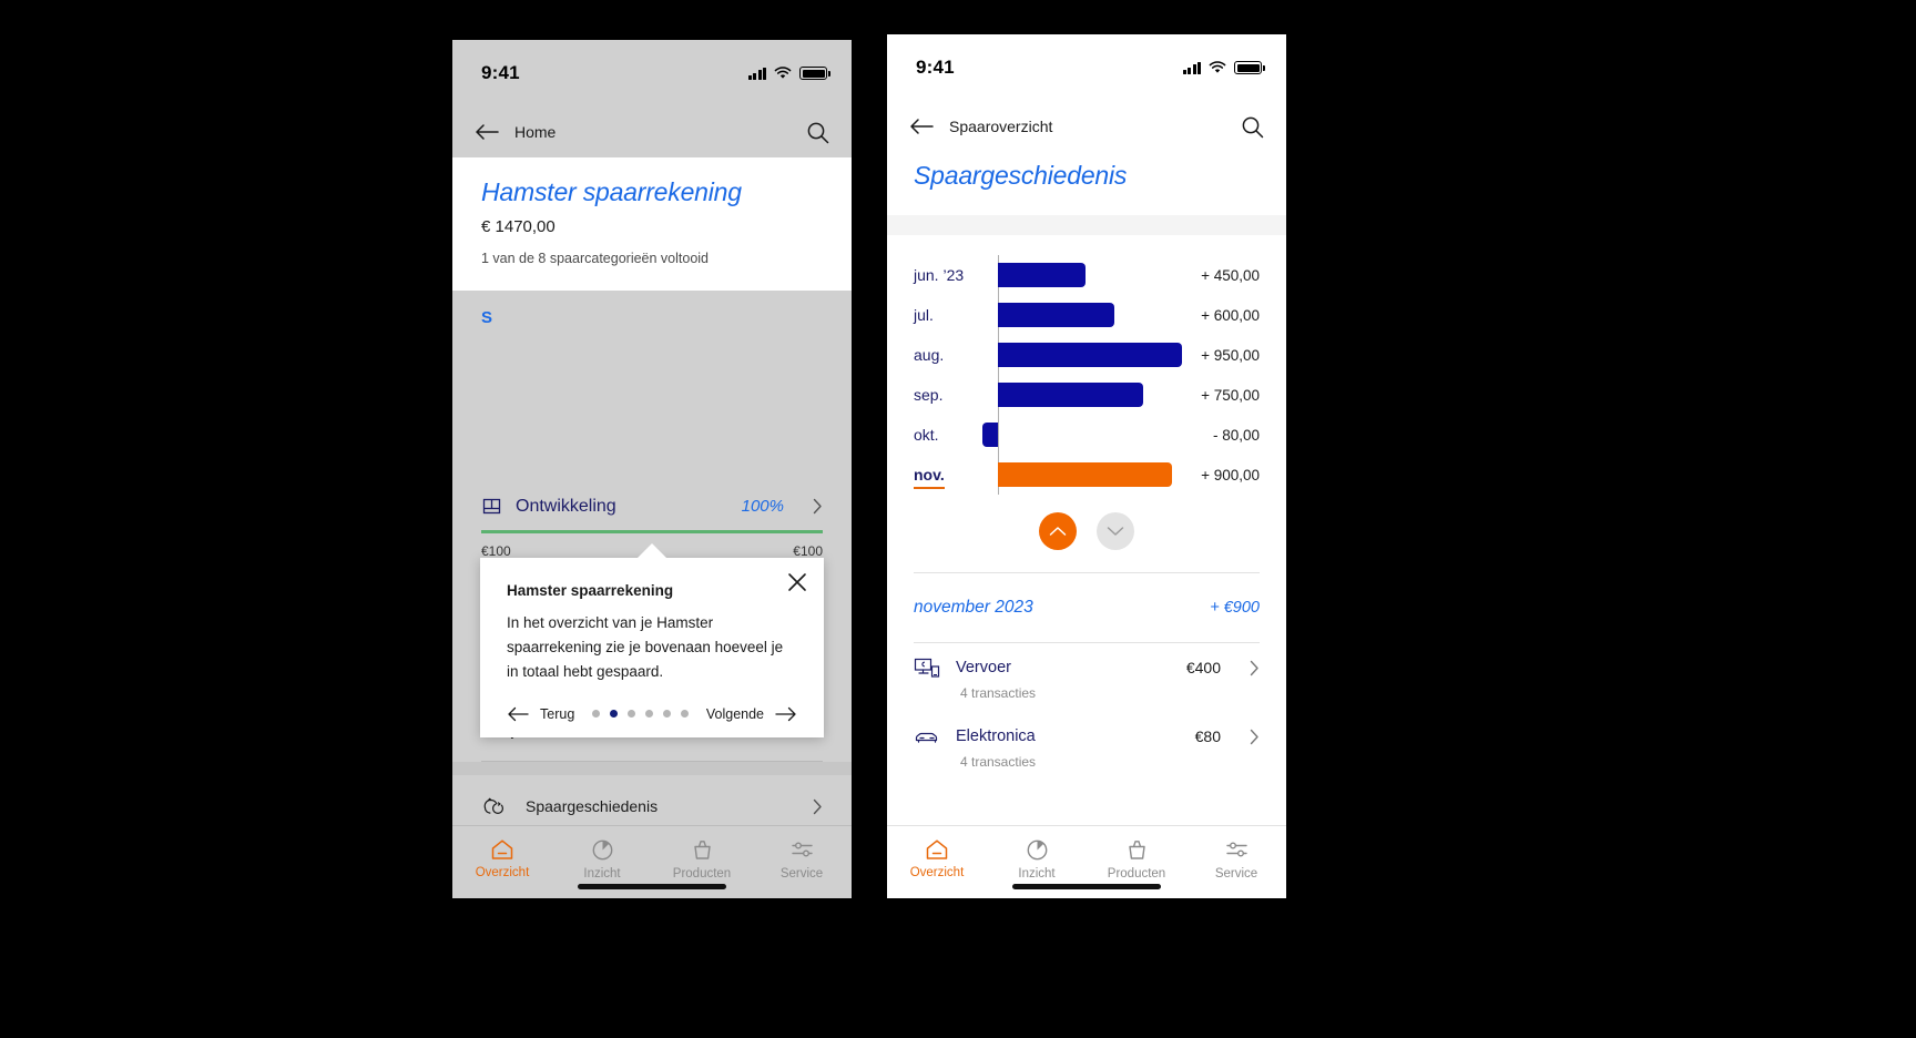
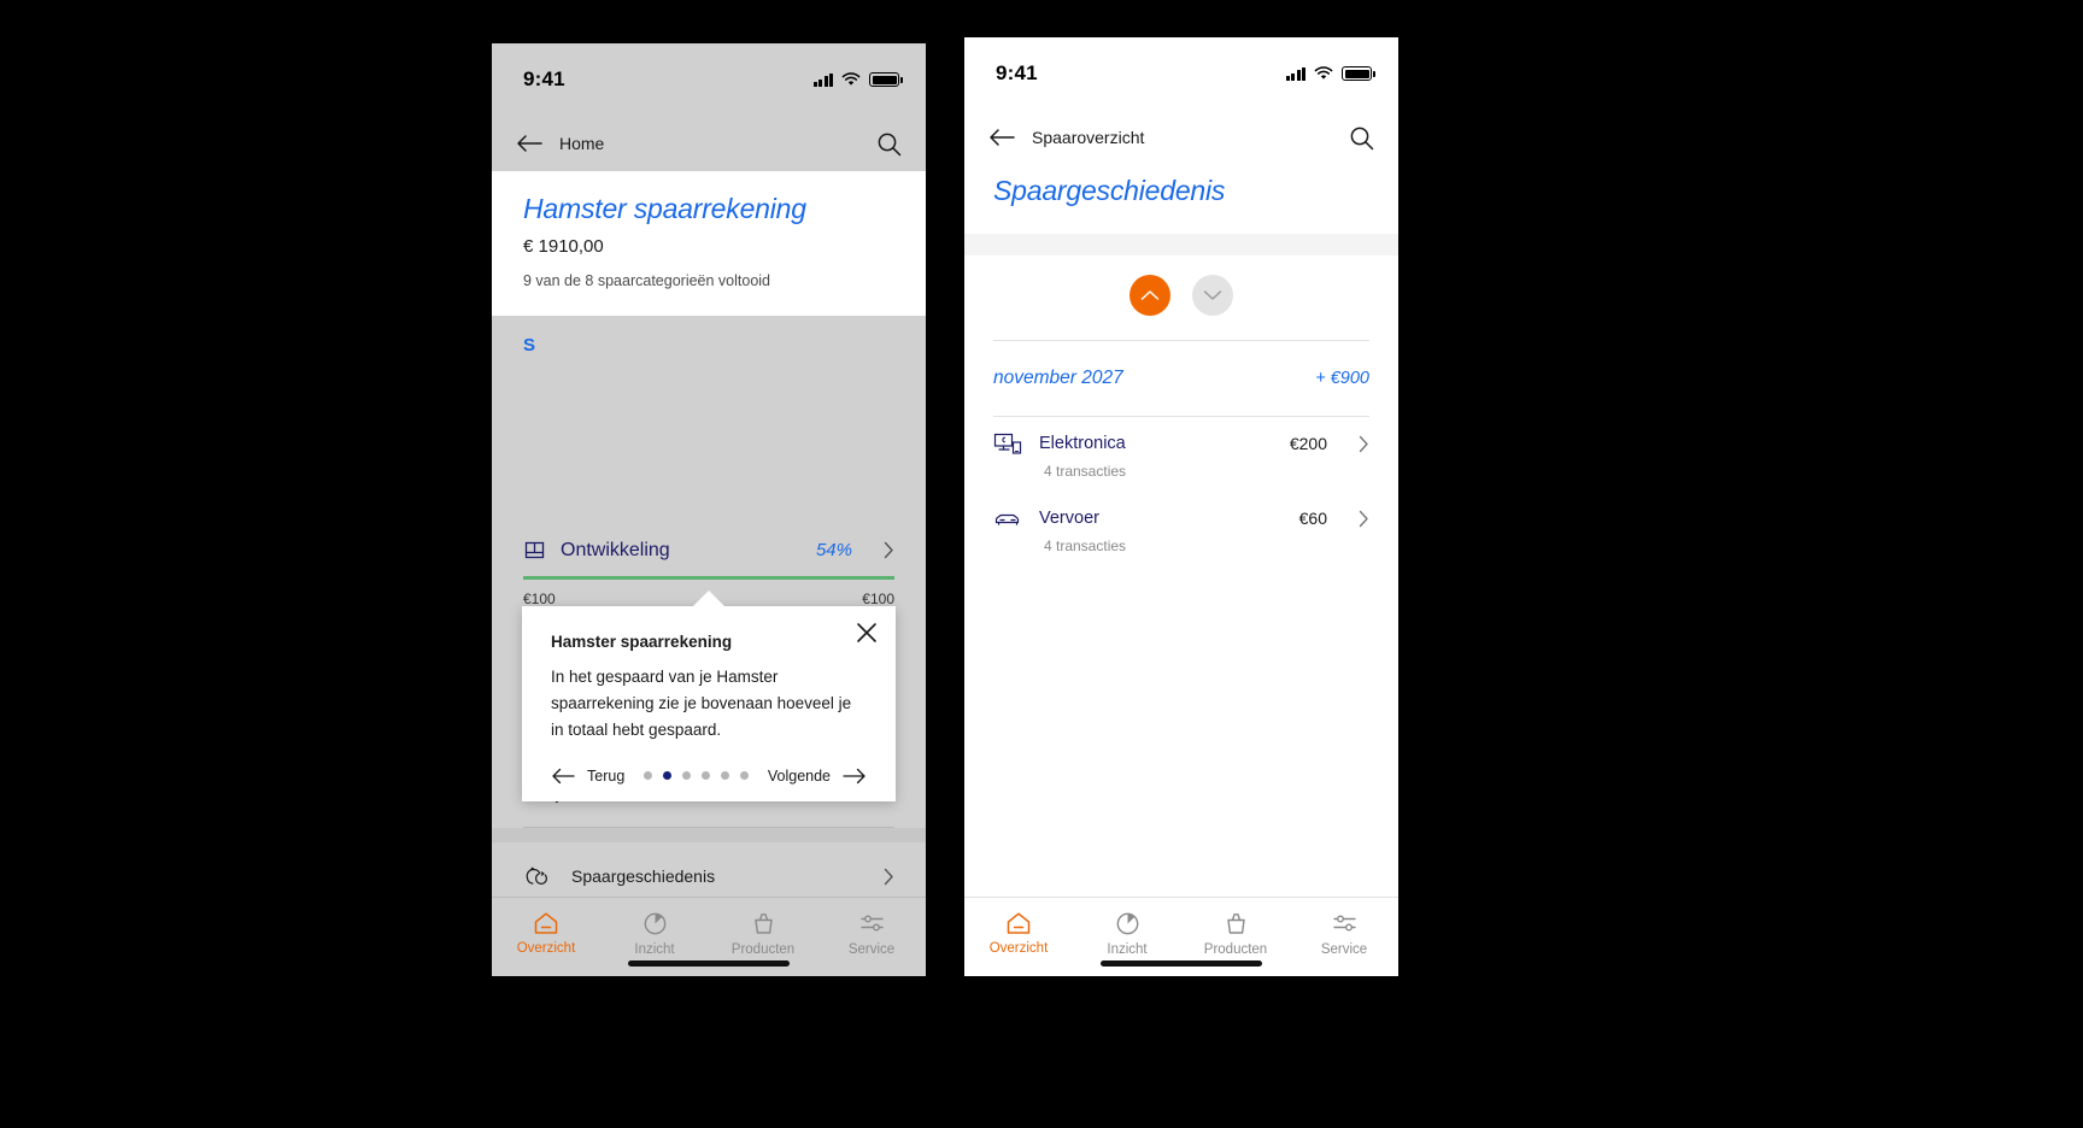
  9:41
  Home
  Hamster spaarrekening
- € 1470,00
+ € 1910,00
- 1 van de 8 spaarcategorieën voltooid
+ 9 van de 8 spaarcategorieën voltooid
  S
  Ontwikkeling
- 100%
+ 54%
  €100
  €100
  Spaargeschiedenis
  Hamster spaarrekening
- In het overzicht van je Hamster spaarrekening zie je bovenaan hoeveel je in totaal hebt gespaard.
+ In het gespaard van je Hamster spaarrekening zie je bovenaan hoeveel je in totaal hebt gespaard.
  Terug
  Volgende
  Overzicht
  Inzicht
  Producten
  Service
  9:41
  Spaaroverzicht
  Spaargeschiedenis
- jun. ’23
- + 450,00
- jul.
- + 600,00
- aug.
- + 950,00
- sep.
- + 750,00
- okt.
- - 80,00
- nov.
- + 900,00
- november 2023
+ november 2027
  + €900
- Vervoer
+ Elektronica
- €400
+ €200
  4 transacties
- Elektronica
+ Vervoer
- €80
+ €60
  4 transacties
  Overzicht
  Inzicht
  Producten
  Service
